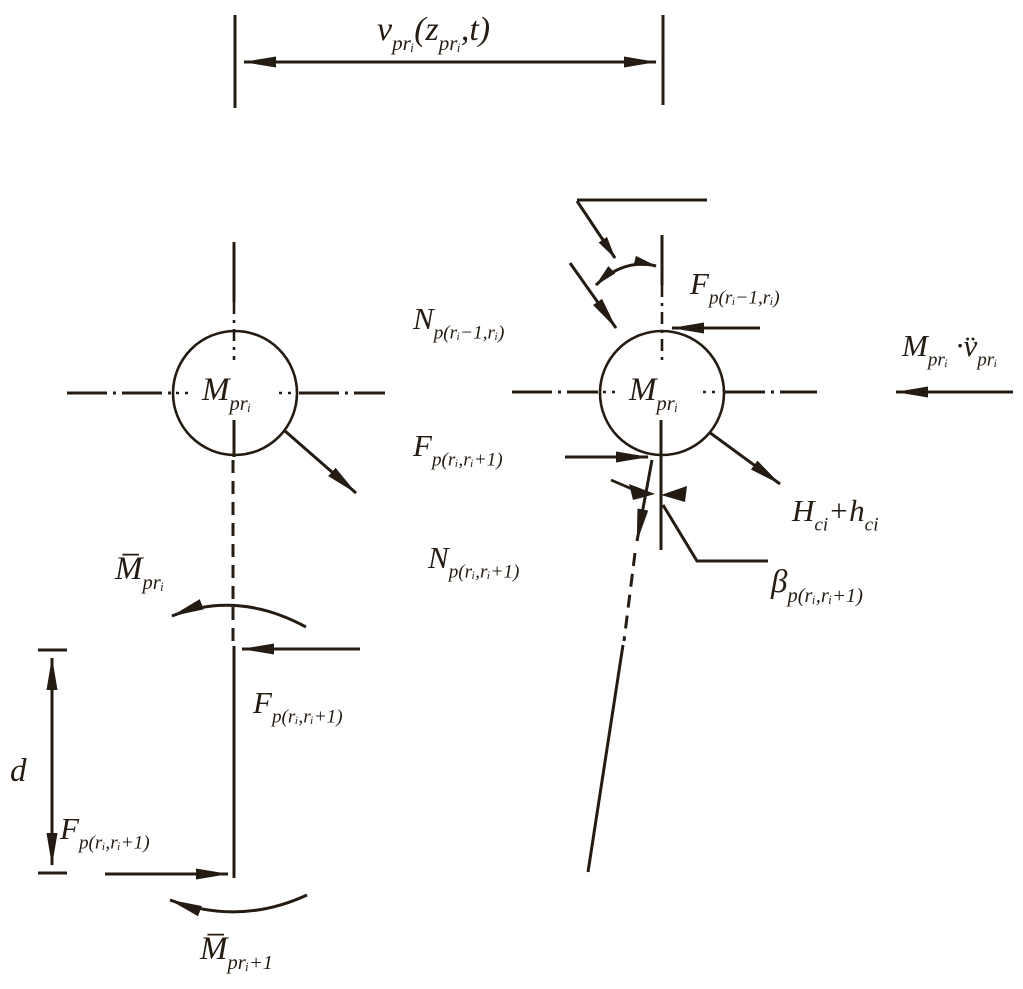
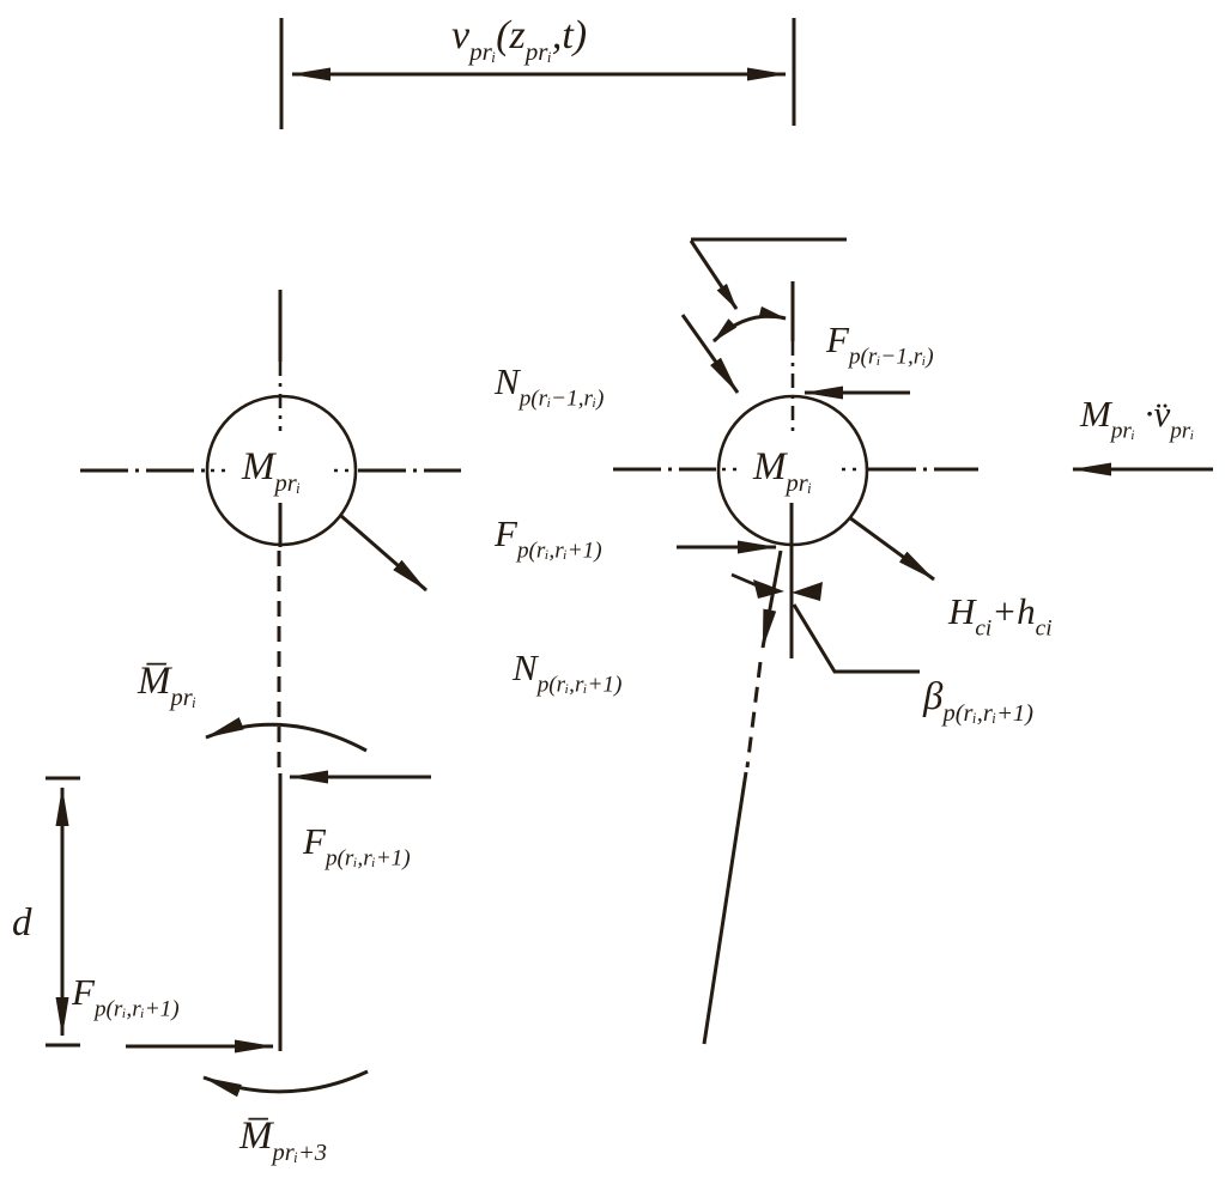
  vprᵢ (zprᵢ ,t)
  Mprᵢ
  M̅prᵢ
  Fp(rᵢ,rᵢ+1)
  d
  Fp(rᵢ,rᵢ+1)
- M̅prᵢ+1
+ M̅prᵢ+3
  Np(rᵢ−1,rᵢ)
  Fp(rᵢ,rᵢ+1)
  Np(rᵢ,rᵢ+1)
  Mprᵢ
  Fp(rᵢ−1,rᵢ)
  Hci +hci
  βp(rᵢ,rᵢ+1)
  Mprᵢ ·v̈prᵢ
